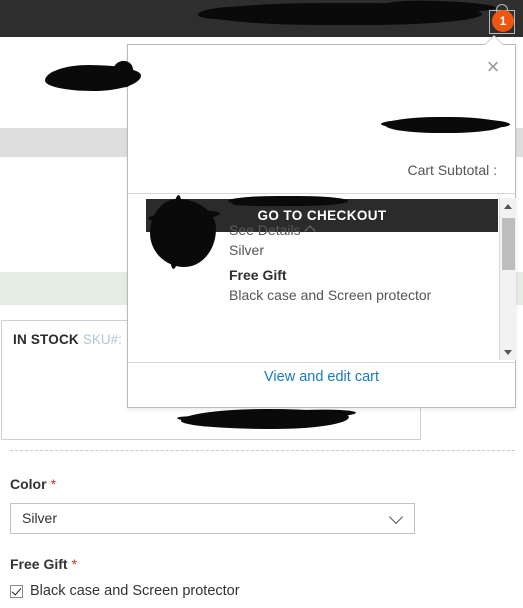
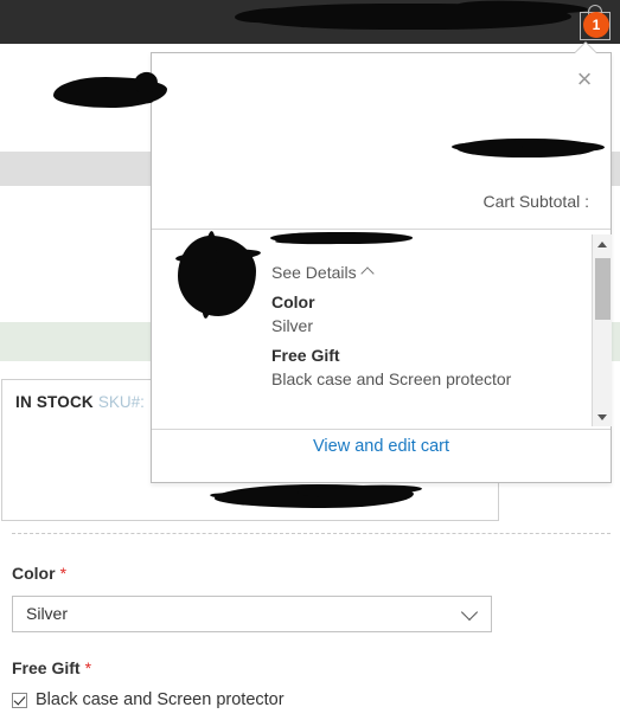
  IN STOCK SKU#:
  Color *
  Silver
  Free Gift *
  Black case and Screen protector
  ×
  Cart Subtotal :
- GO TO CHECKOUT
  See Details
+ Color
  Silver
  Free Gift
  Black case and Screen protector
  View and edit cart
  1
